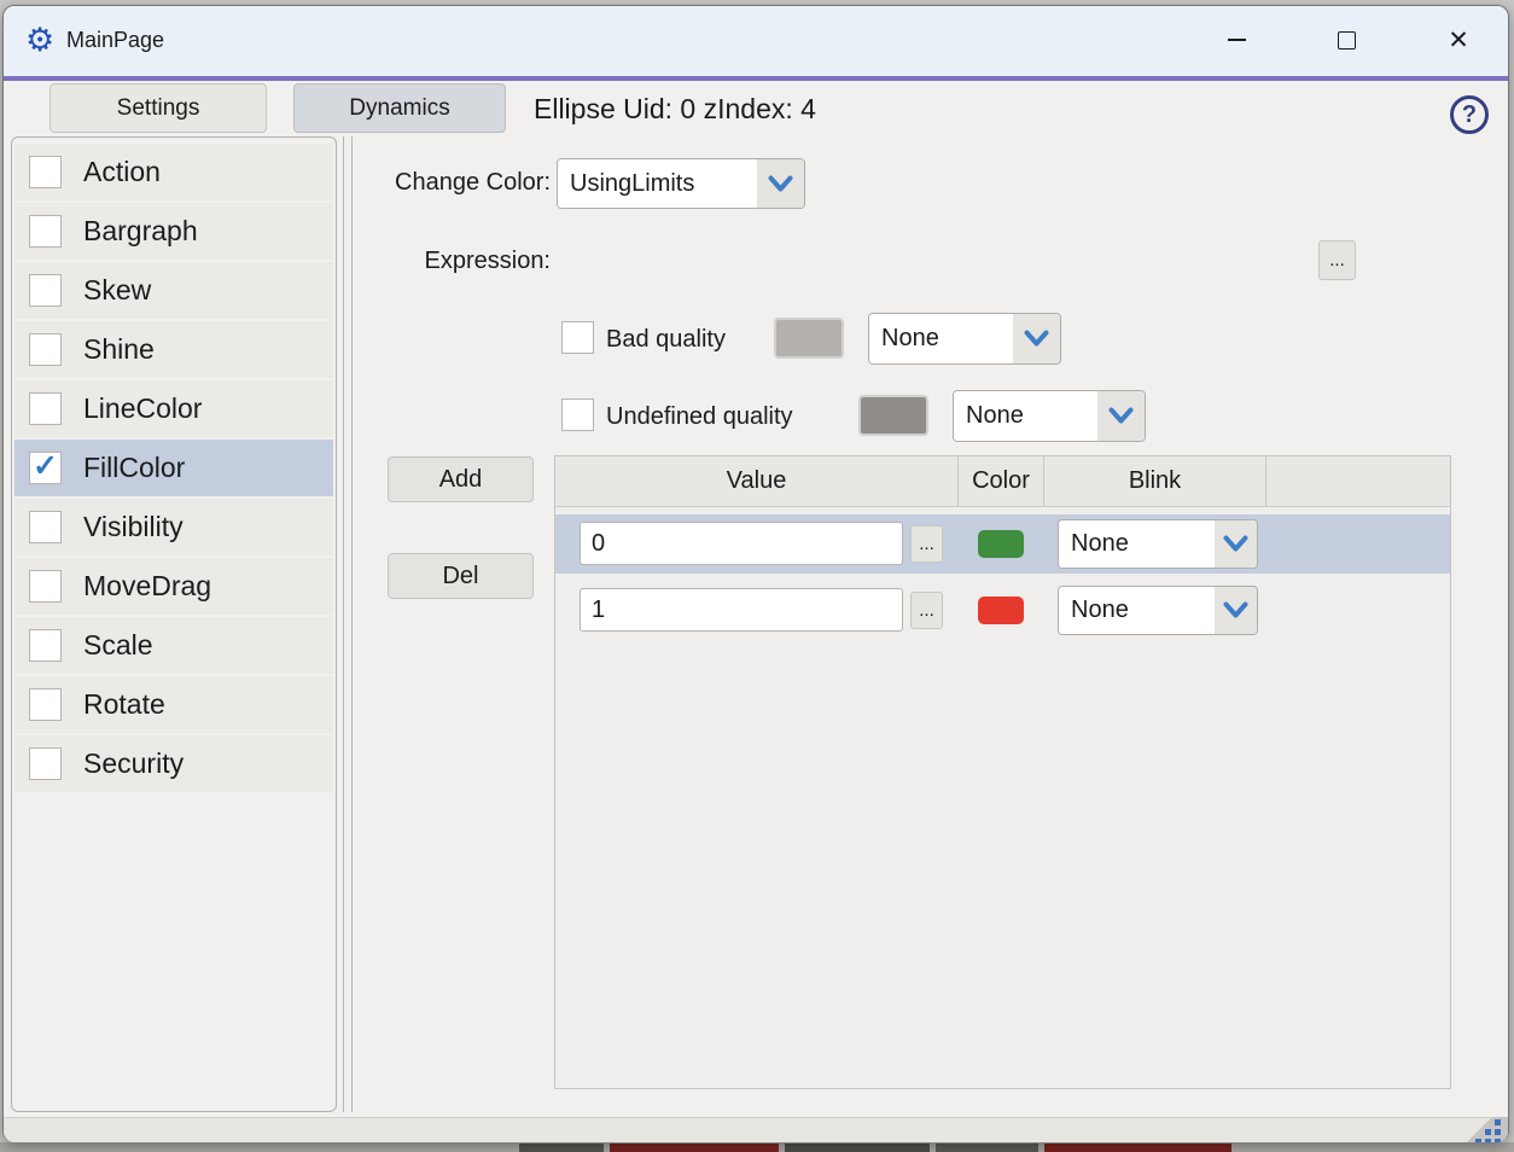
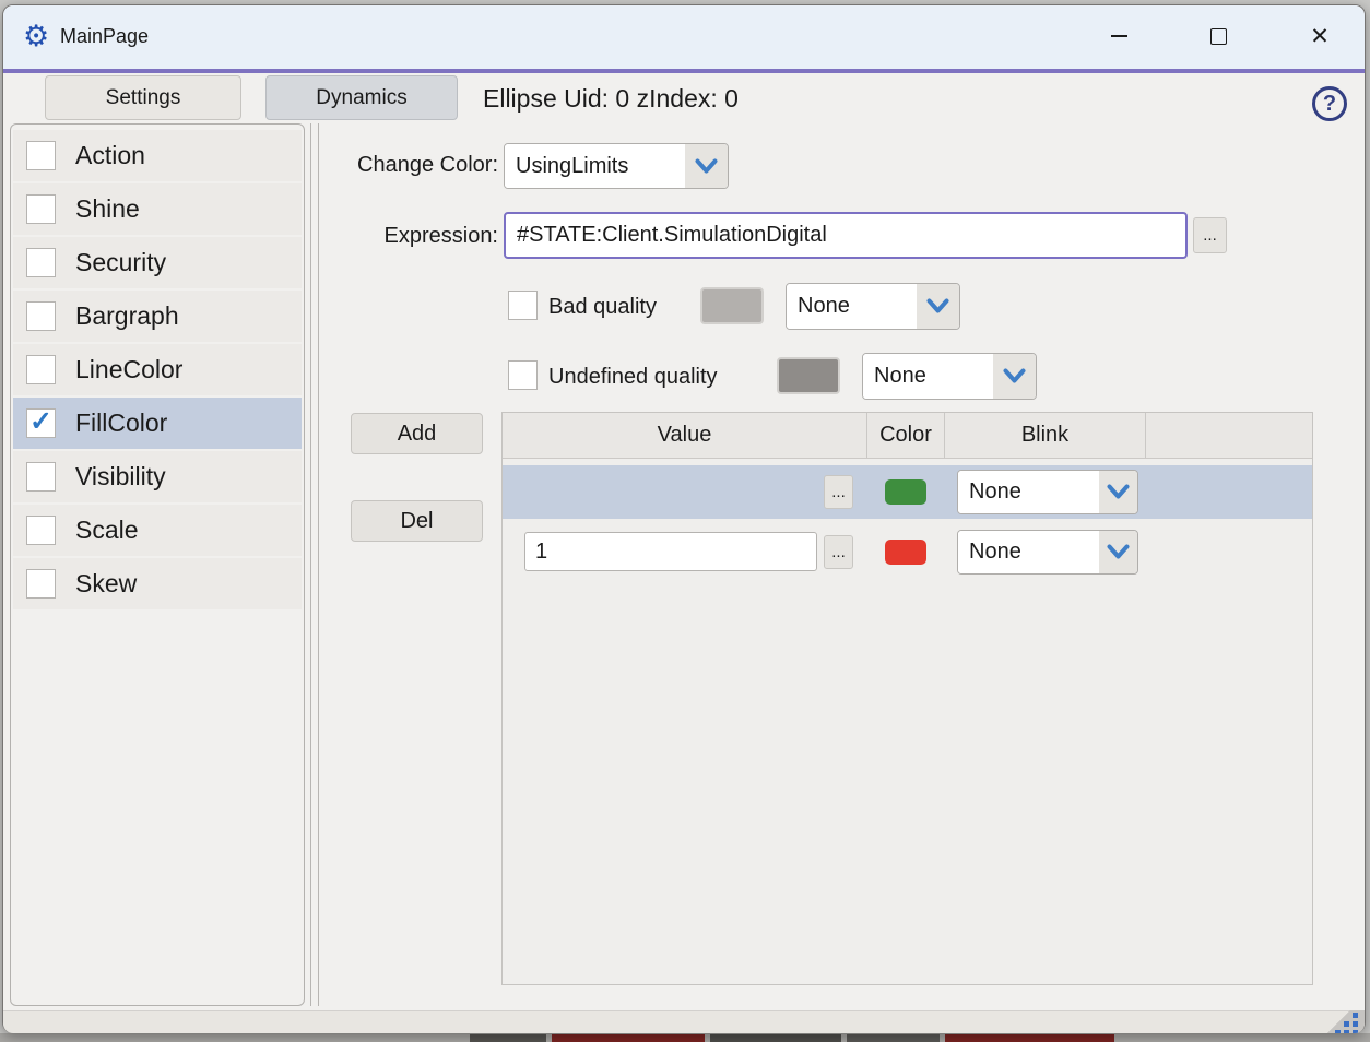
  ⚙
  MainPage
  ✕
  Settings
  Dynamics
- Ellipse Uid: 0 zIndex: 4
+ Ellipse Uid: 0 zIndex: 0
  ?
  Action
- Bargraph
+ Shine
- Skew
+ Security
- Shine
+ Bargraph
  LineColor
  ✓
  FillColor
  Visibility
- MoveDrag
  Scale
- Rotate
- Security
+ Skew
  Change Color:
  UsingLimits
  Expression:
+ #STATE:Client.SimulationDigital
  ...
  Bad quality
  None
  Undefined quality
  None
  Add
  Del
  Value
  Color
  Blink
- 0
  ...
  None
  1
  ...
  None
